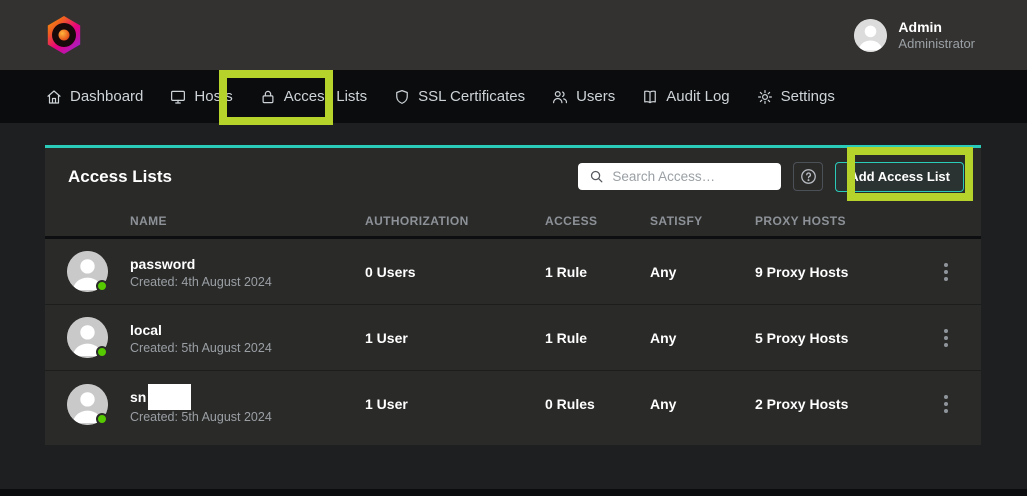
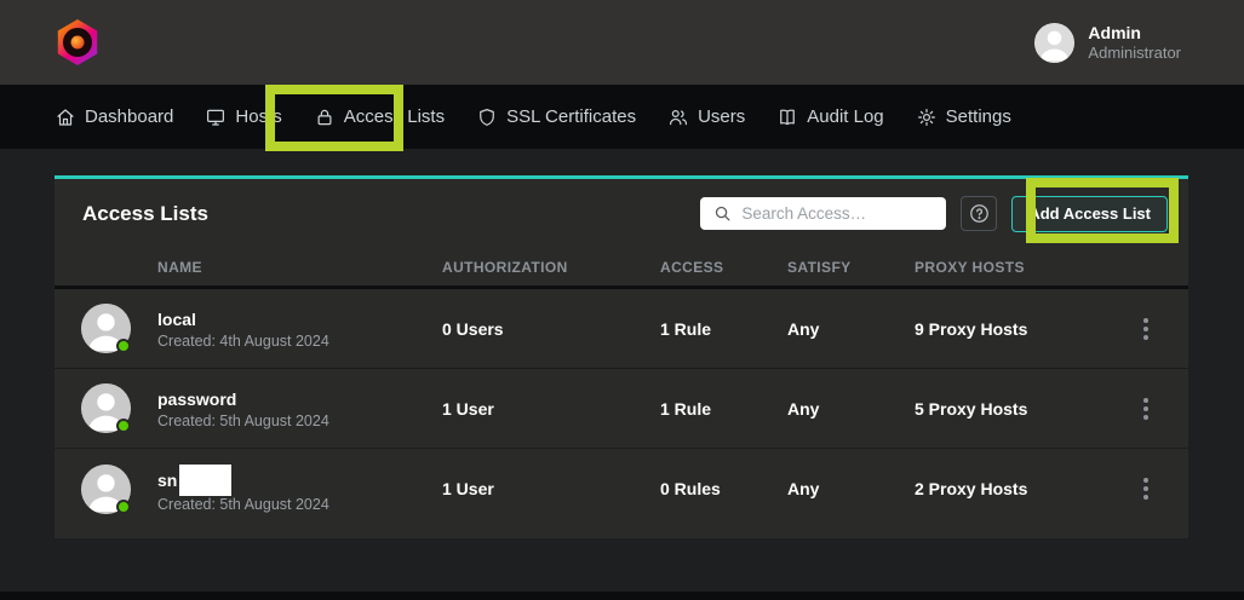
  Admin
  Administrator
  Dashboard
  Hosts
  Access Lists
  SSL Certificates
  Users
  Audit Log
  Settings
  Access Lists
  Search Access…
  Add Access List
  NAME
  AUTHORIZATION
  ACCESS
  SATISFY
  PROXY HOSTS
- password
+ local
  Created: 4th August 2024
  0 Users
  1 Rule
  Any
  9 Proxy Hosts
- local
+ password
  Created: 5th August 2024
  1 User
  1 Rule
  Any
  5 Proxy Hosts
  sn
  Created: 5th August 2024
  1 User
  0 Rules
  Any
  2 Proxy Hosts
